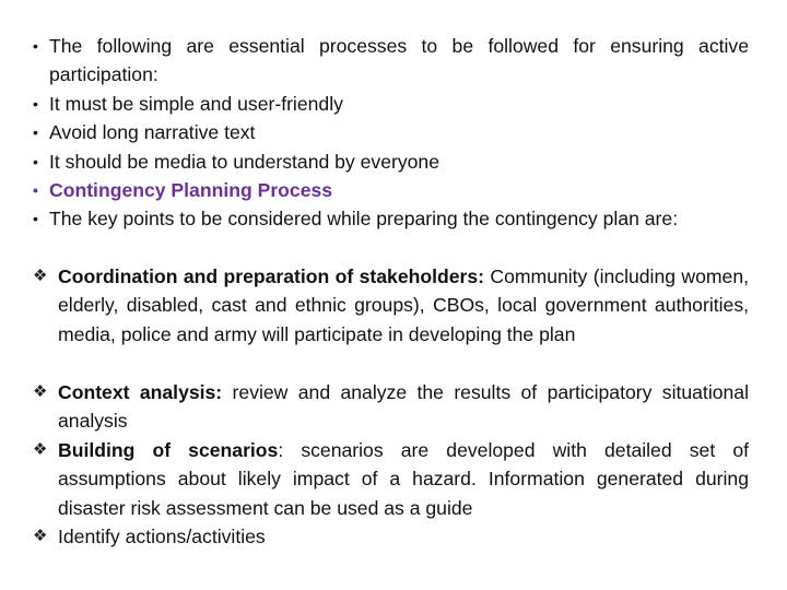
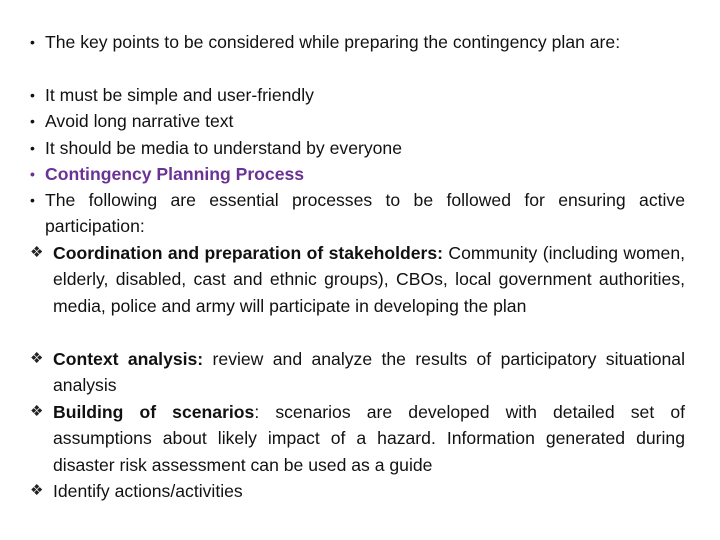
  •
- The following are essential processes to be followed for ensuring active participation:
+ The key points to be considered while preparing the contingency plan are:
  •
  It must be simple and user-friendly
  •
  Avoid long narrative text
  •
  It should be media to understand by everyone
  •
  Contingency Planning Process
  •
- The key points to be considered while preparing the contingency plan are:
+ The following are essential processes to be followed for ensuring active participation:
  ❖
  Coordination and preparation of stakeholders: Community (including women, elderly, disabled, cast and ethnic groups), CBOs, local government authorities, media, police and army will participate in developing the plan
  ❖
  Context analysis: review and analyze the results of participatory situational analysis
  ❖
  Building of scenarios: scenarios are developed with detailed set of assumptions about likely impact of a hazard. Information generated during disaster risk assessment can be used as a guide
  ❖
  Identify actions/activities
